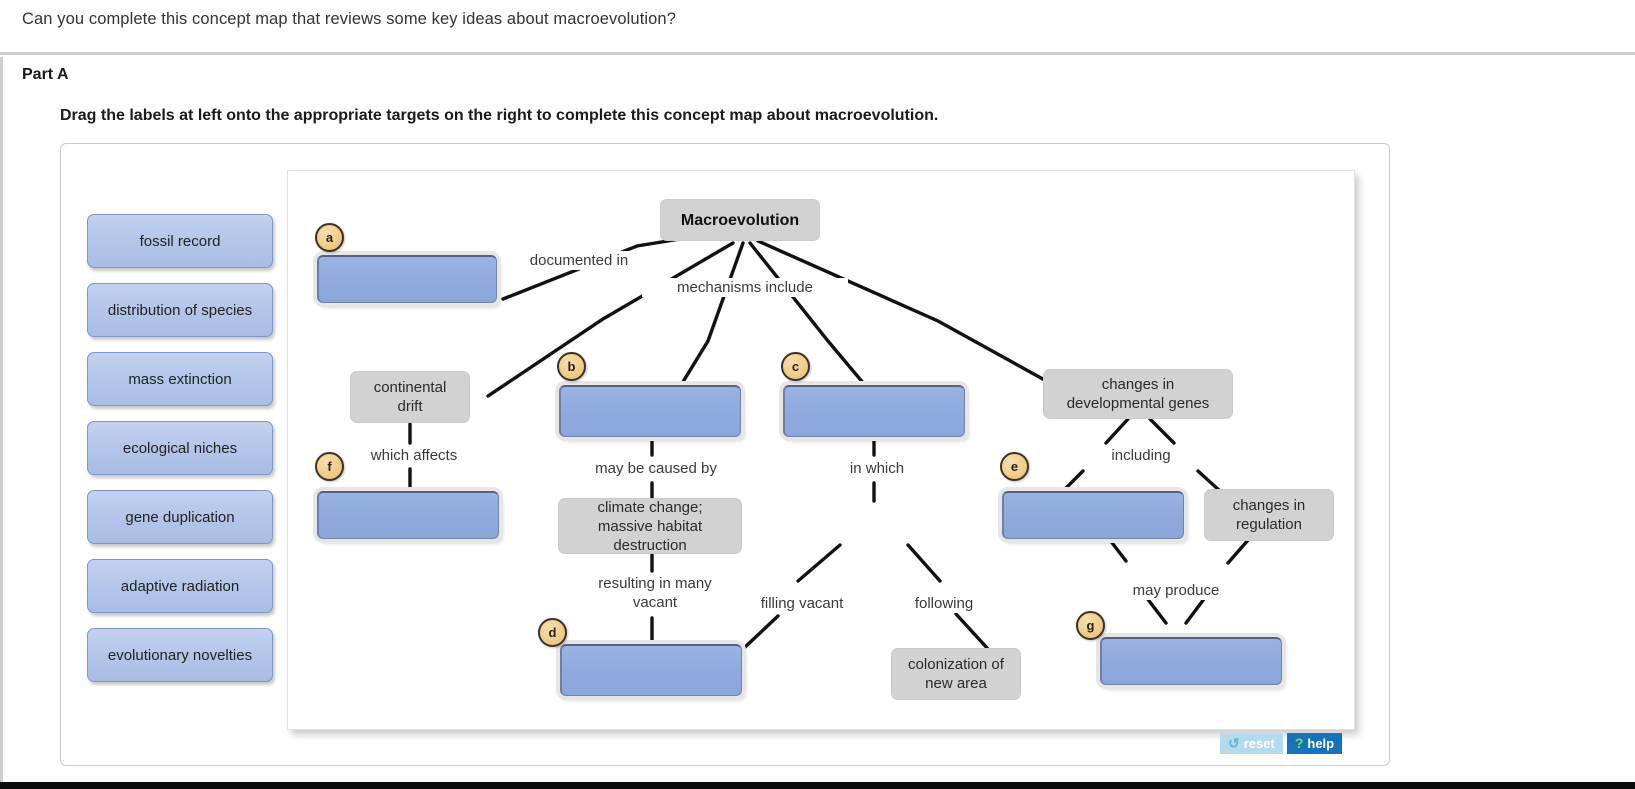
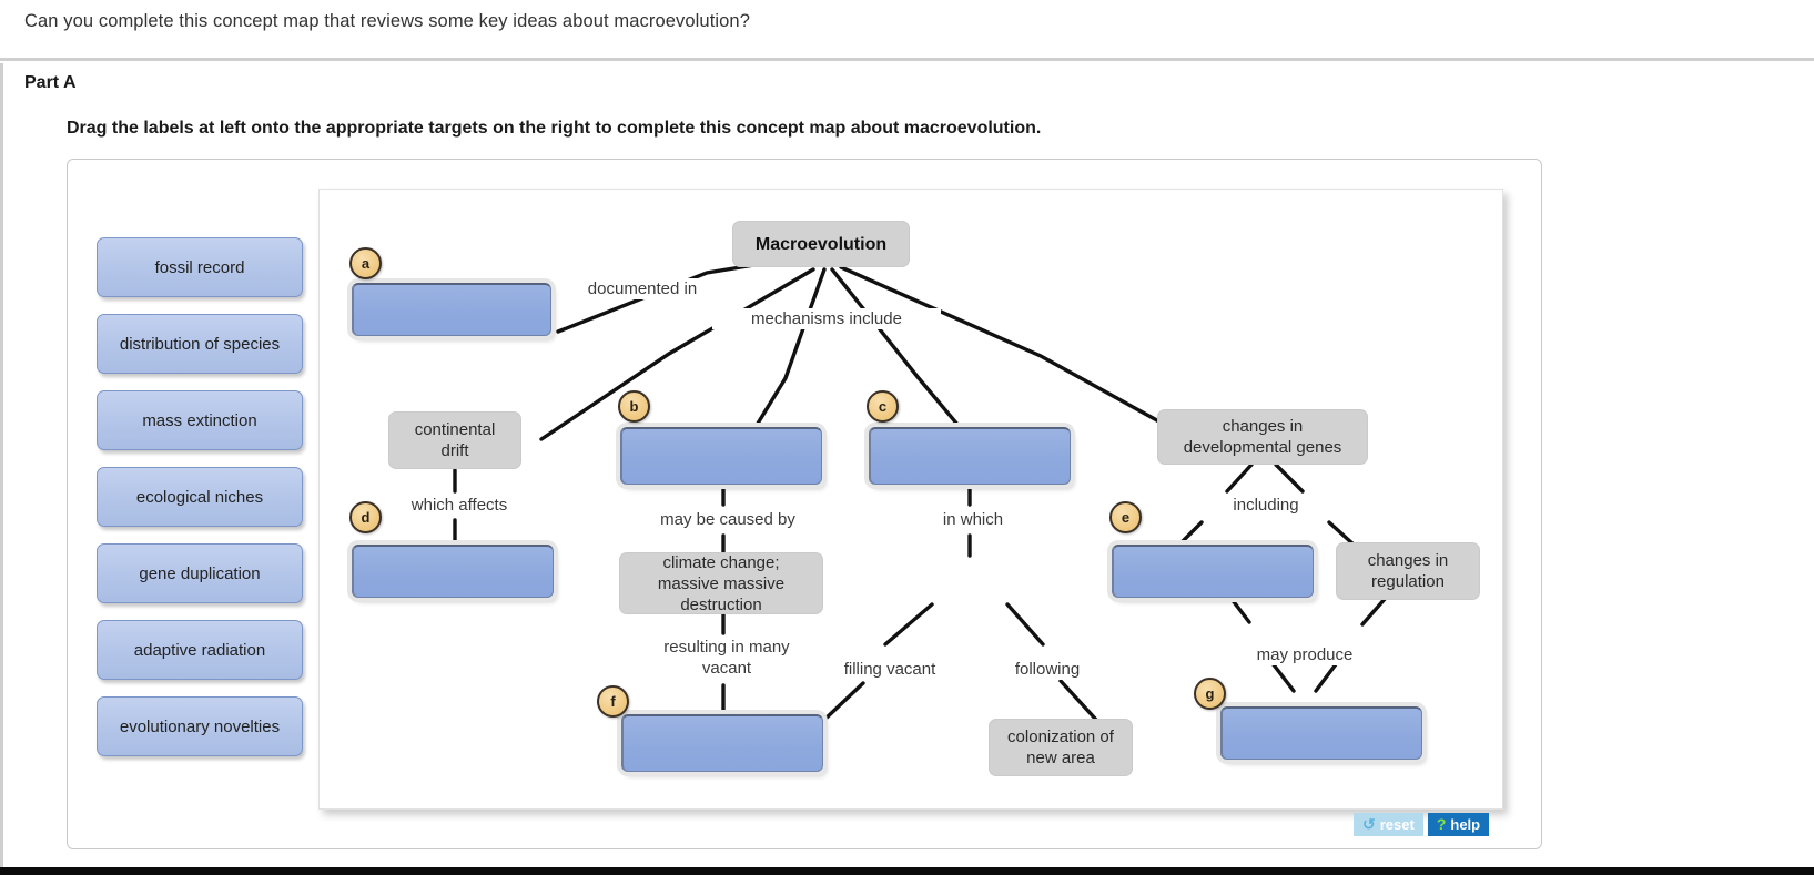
  Can you complete this concept map that reviews some key ideas about macroevolution?
  Part A
  Drag the labels at left onto the appropriate targets on the right to complete this concept map about macroevolution.
  fossil record
  distribution of species
  mass extinction
  ecological niches
  gene duplication
  adaptive radiation
  evolutionary novelties
  Macroevolution
  documented in
  mechanisms include
  a
  continental drift
  which affects
- f
+ d
  b
  may be caused by
- climate change; massive habitat destruction
+ climate change; massive massive destruction
  resulting in many vacant
- d
+ f
  c
  in which
  filling vacant
  following
  colonization of new area
  changes in developmental genes
  including
  e
  changes in regulation
  may produce
  g
  ↺
  reset
  ?
  help
